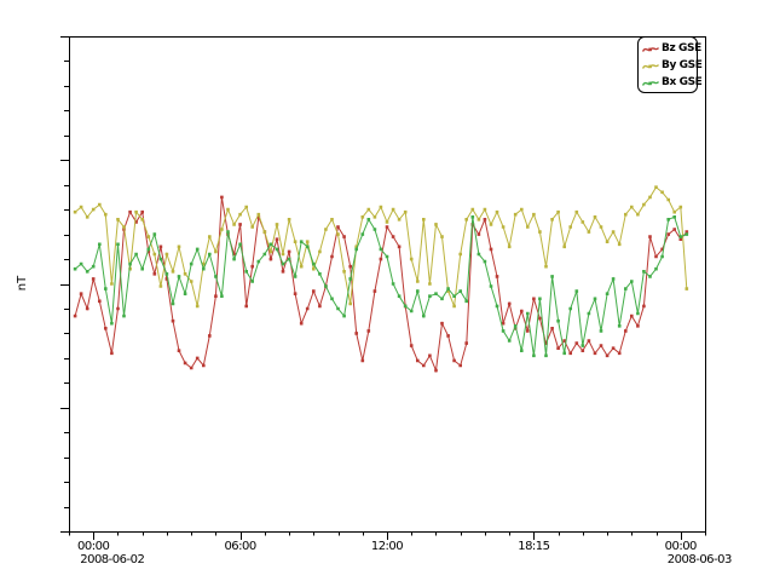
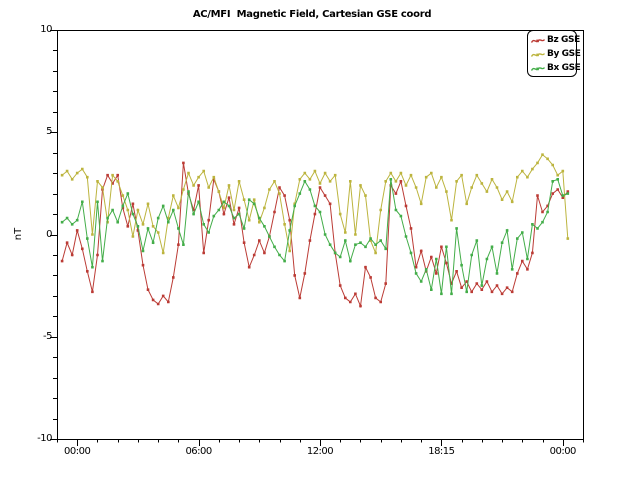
+ AC/MFI Magnetic Field, Cartesian GSE coord
+ 10
+ 5
+ 0
+ -5
+ -10
  00:00
  06:00
  12:00
  18:15
  00:00
- 2008-06-02
- 2008-06-03
  Bz GSE
  By GSE
  Bx GSE
